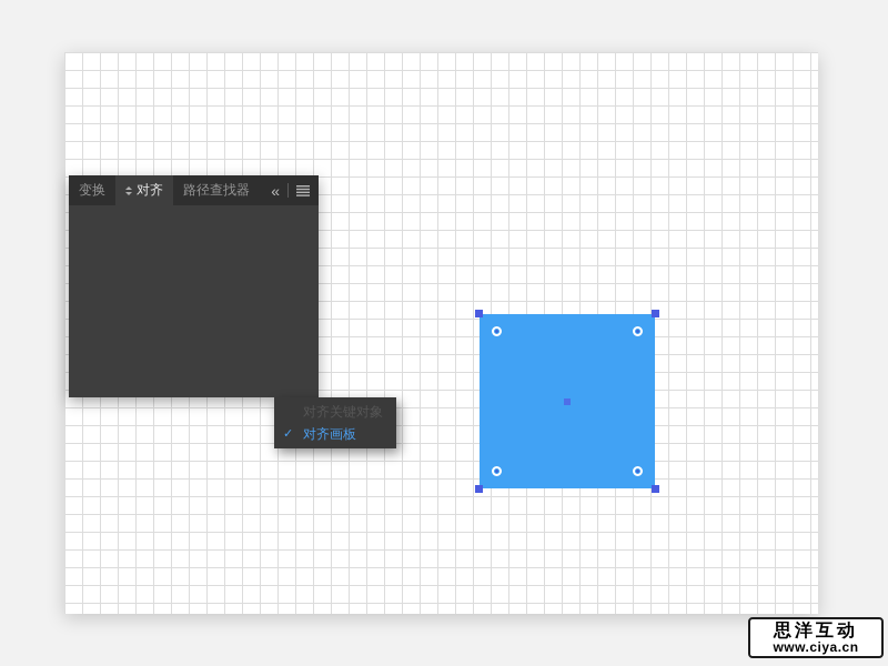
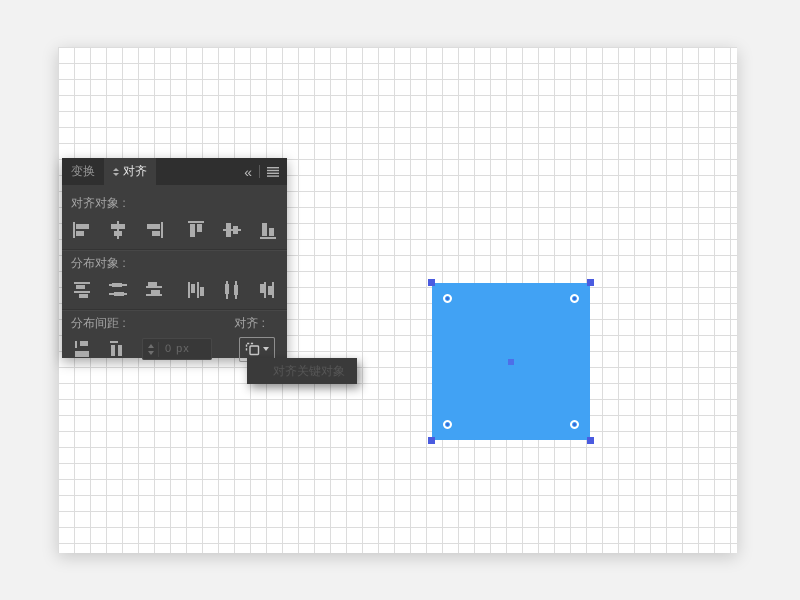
  变换
  对齐
- 路径查找器
  «
+ 对齐对象 :
+ 分布对象 :
+ 分布间距 :
+ 对齐 :
+ 0 px
  对齐关键对象
- ✓
- 对齐画板
- 思洋互动
- www.ciya.cn
